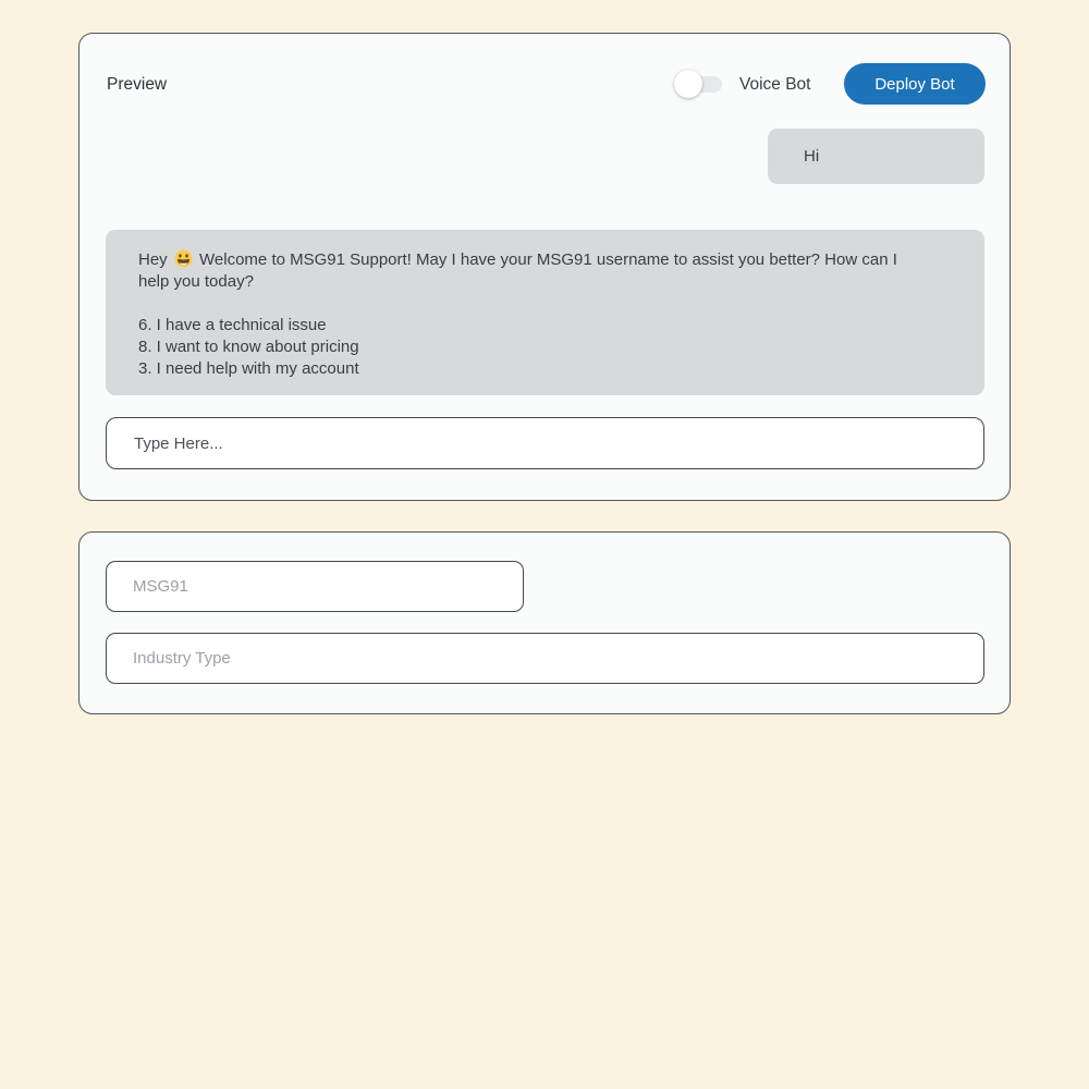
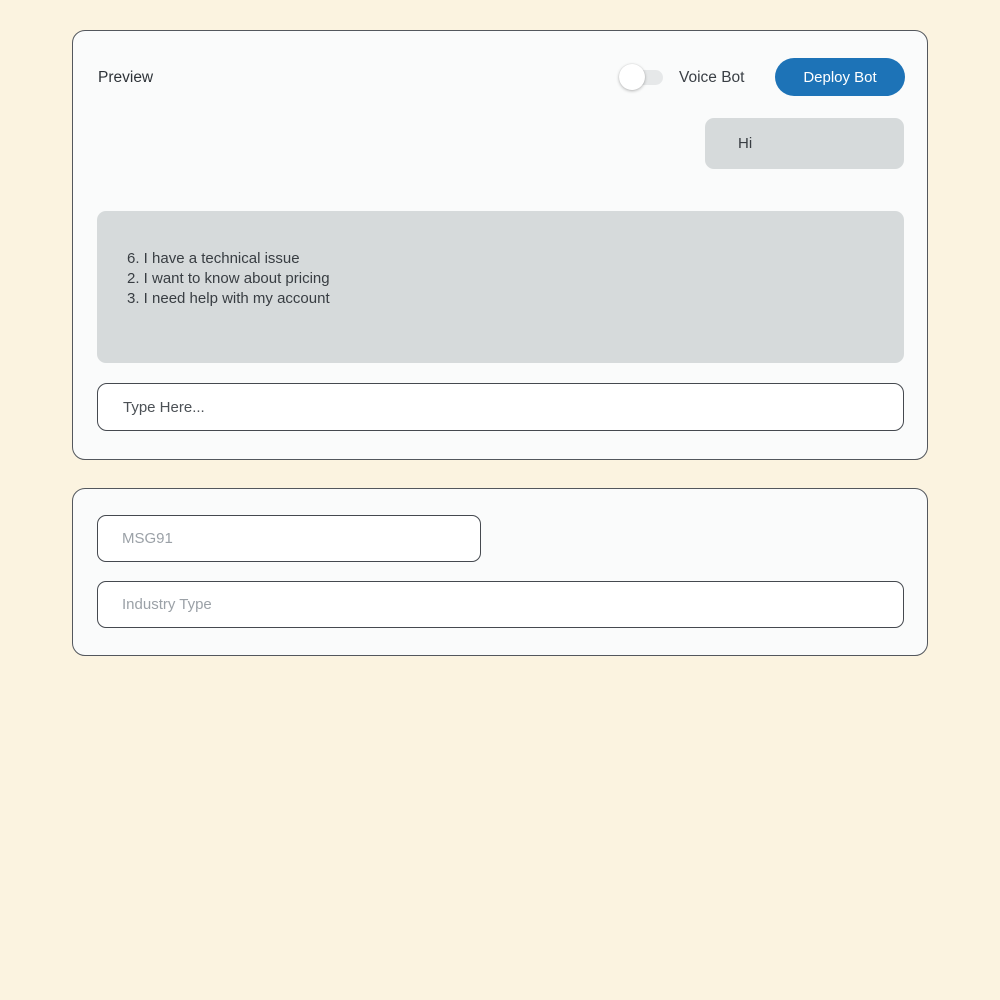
  Preview
  Voice Bot
  Deploy Bot
  Hi
- Hey Welcome to MSG91 Support! May I have your MSG91 username to assist you better? How can I help you today?
  6. I have a technical issue
- 8. I want to know about pricing
+ 2. I want to know about pricing
  3. I need help with my account
  Type Here...
  MSG91
  Industry Type
